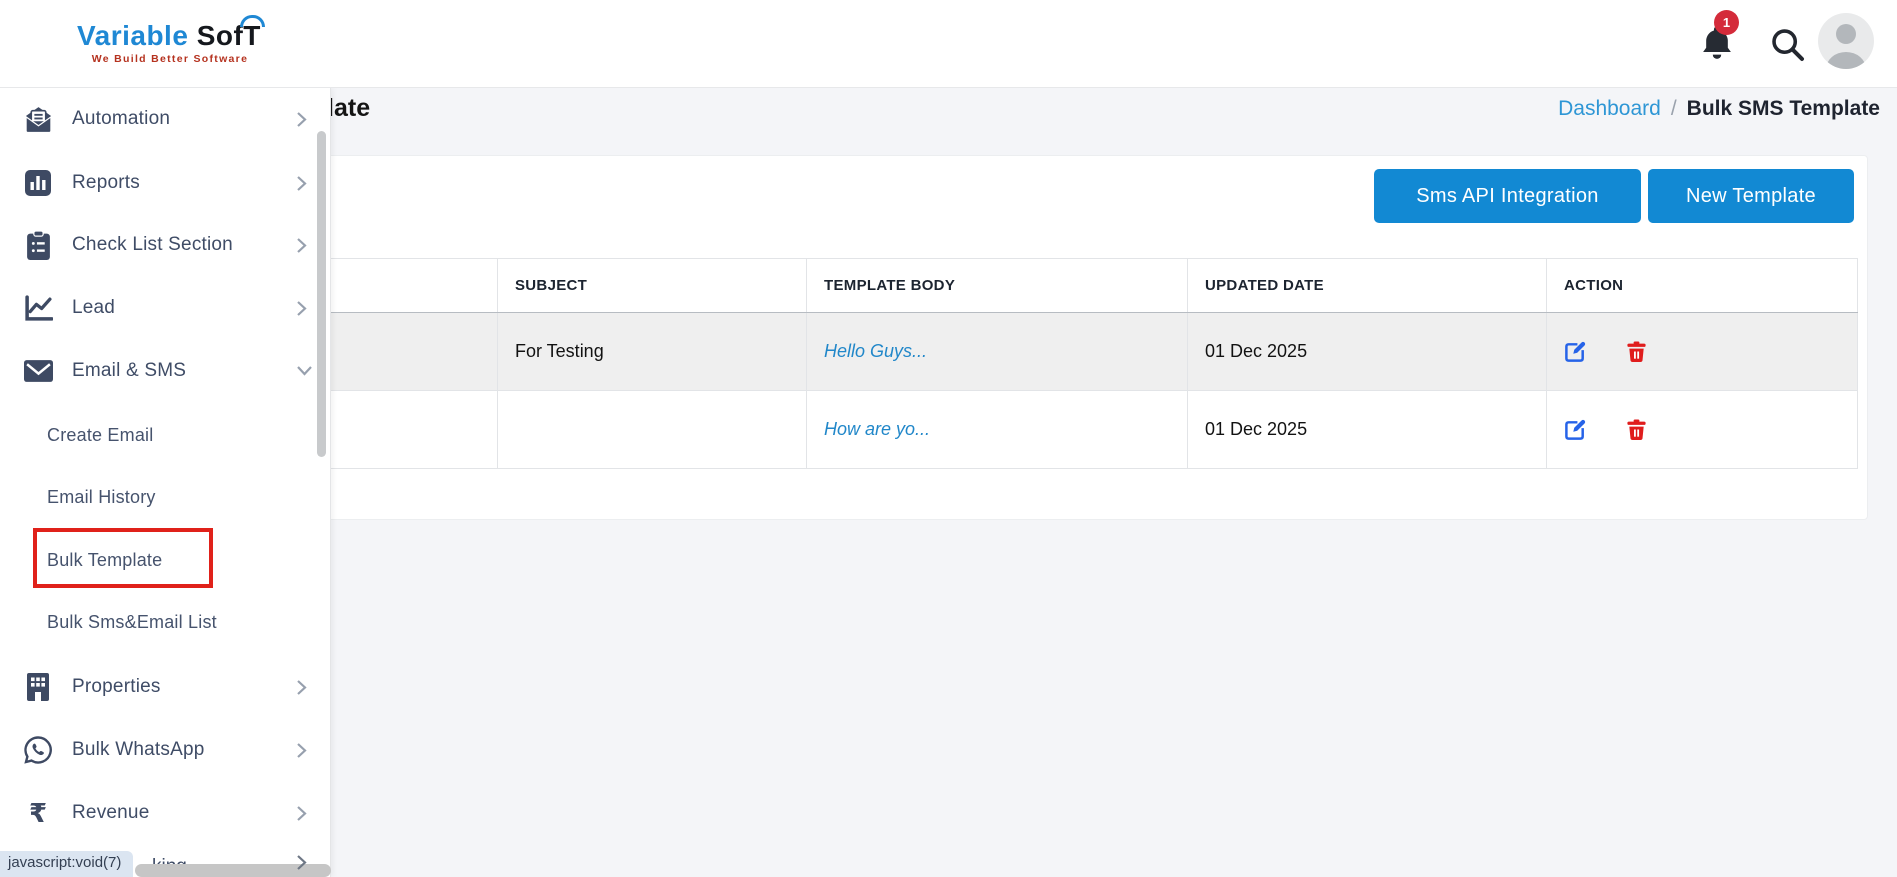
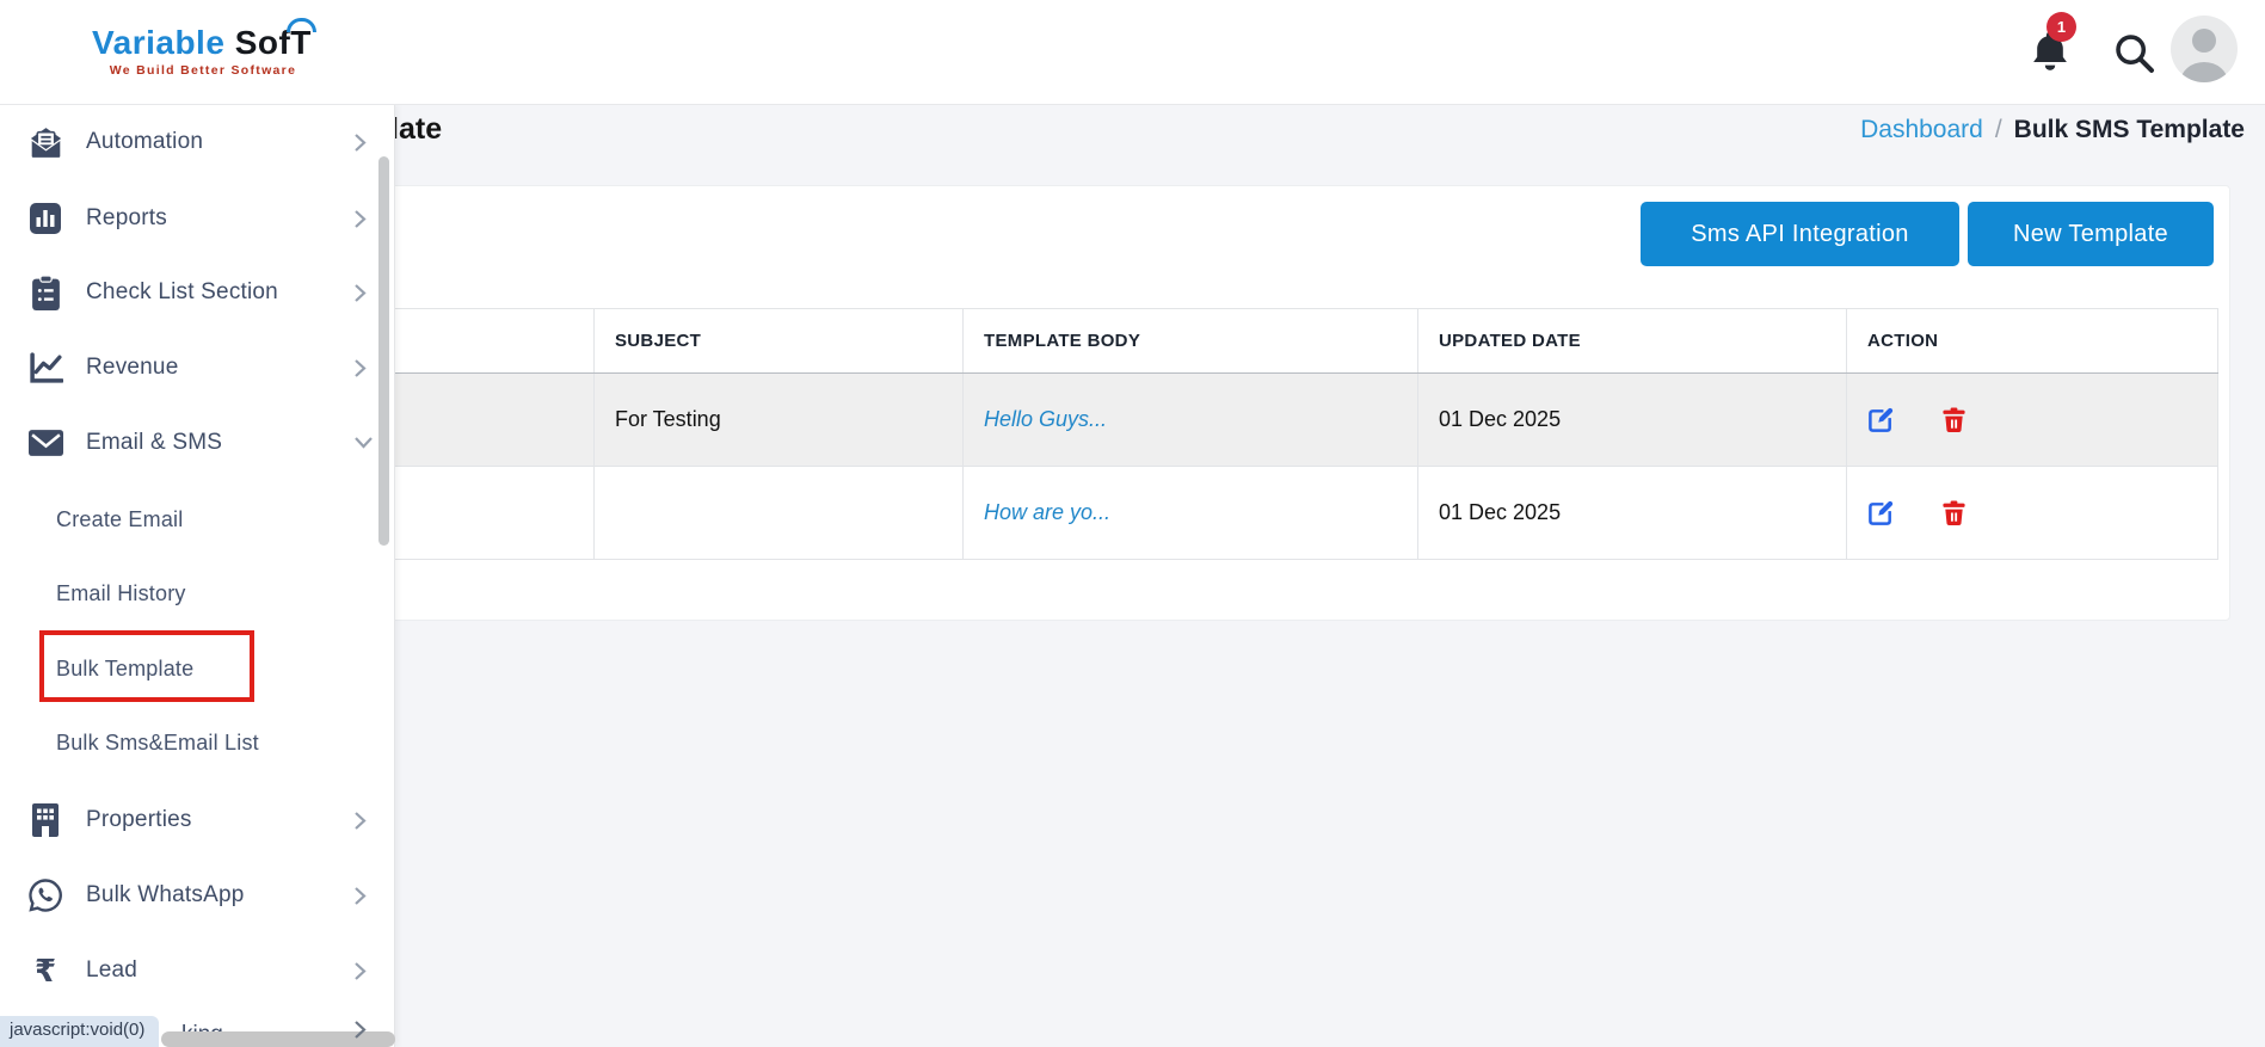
  Dashboard / Bulk SMS Template
  Sms API Integration
  New Template
  	SUBJECT	TEMPLATE BODY	UPDATED DATE	ACTION
  	For Testing	Hello Guys...	01 Dec 2025
  		How are yo...	01 Dec 2025
  Variable SofT
  We Build Better Software
  1
  Automation
  Reports
  Check List Section
- Lead
+ Revenue
  Email & SMS
  Create Email
  Email History
  Bulk Template
  Bulk Sms&Email List
  Properties
  Bulk WhatsApp
  ₹
- Revenue
+ Lead
- javascript:void(7)
+ javascript:void(0)
